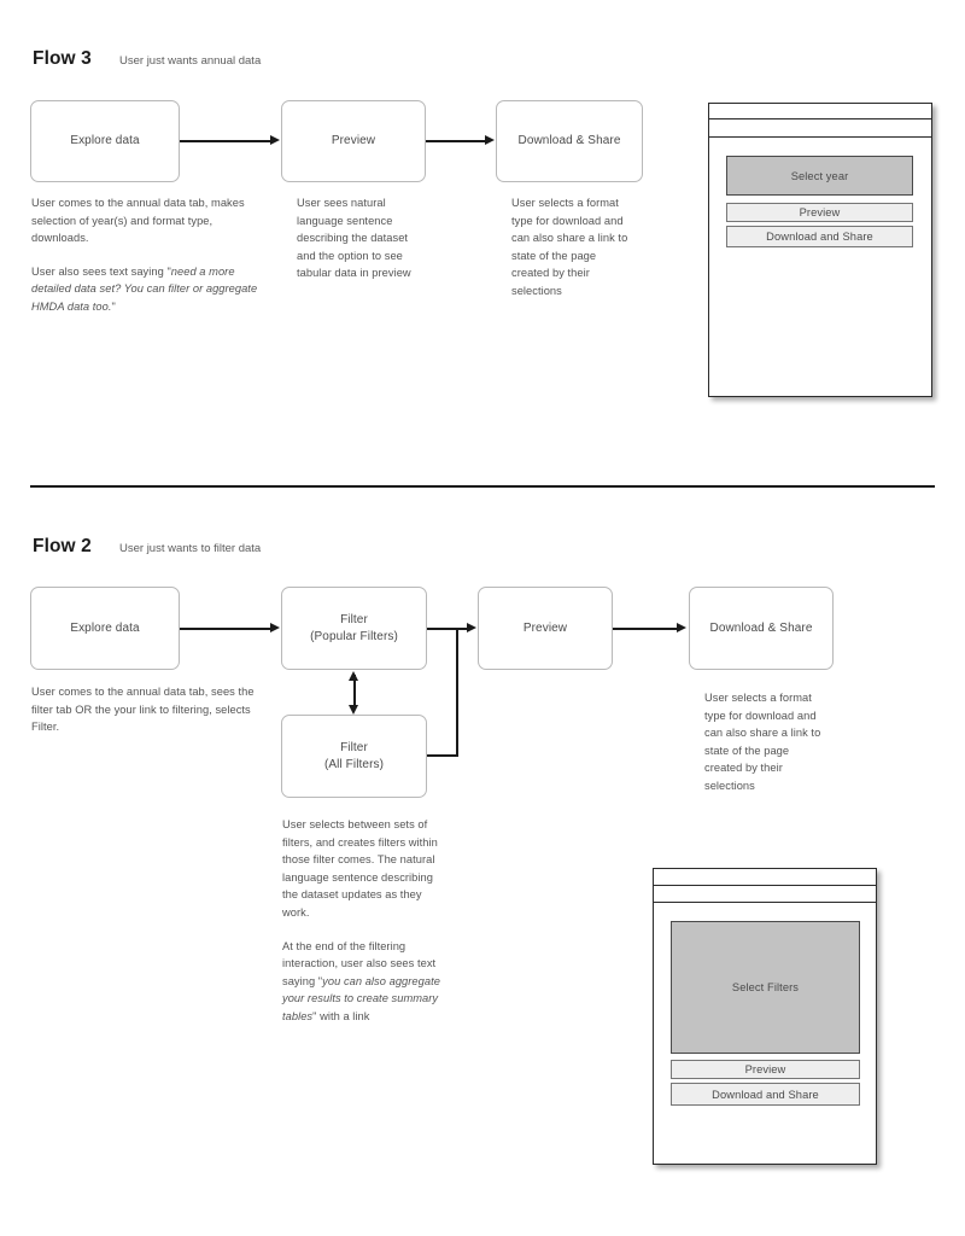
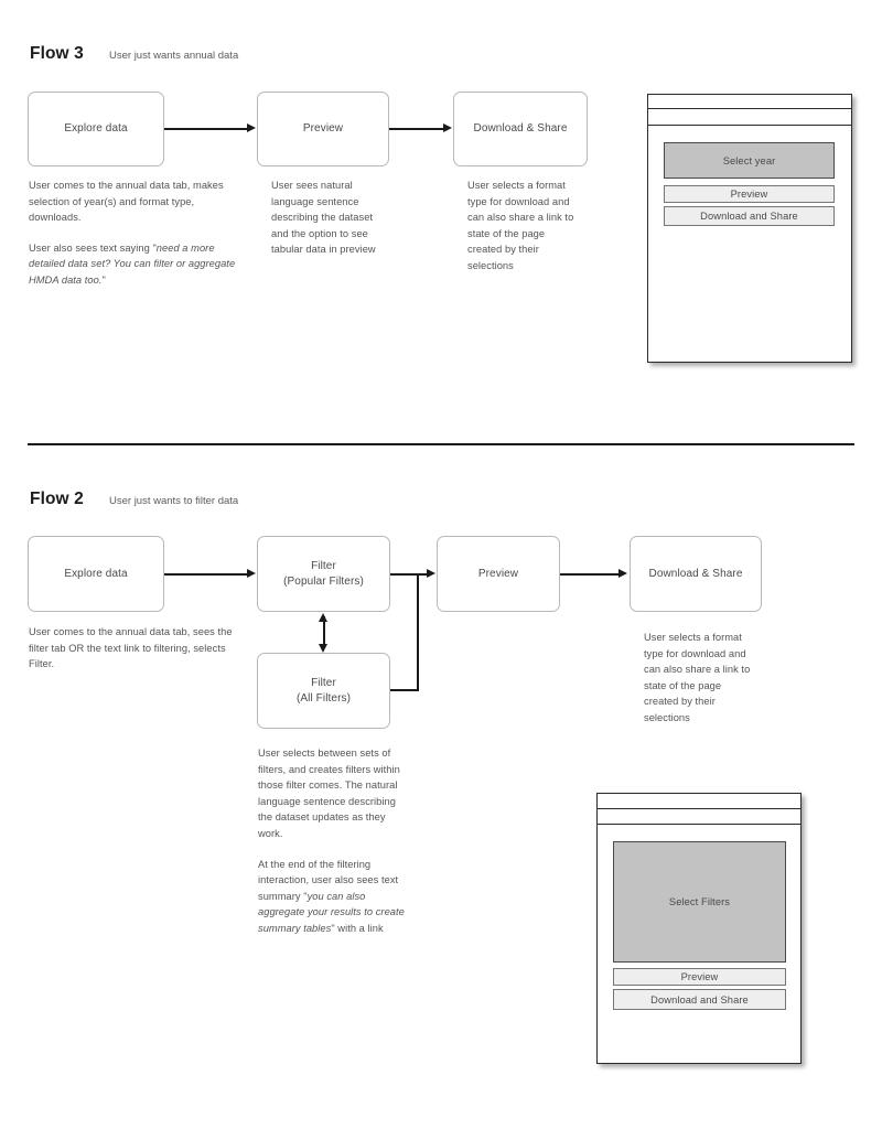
  Flow 3
  User just wants annual data
  Explore data
  Preview
  Download & Share
  User comes to the annual data tab, makes selection of year(s) and format type, downloads.
  User also sees text saying "need a more detailed data set? You can filter or aggregate HMDA data too."
  User sees natural language sentence describing the dataset and the option to see tabular data in preview
  User selects a format type for download and can also share a link to state of the page created by their selections
  Select year
  Preview
  Download and Share
  Flow 2
  User just wants to filter data
  Explore data
  Filter
  (Popular Filters)
  Filter
  (All Filters)
  Preview
  Download & Share
- User comes to the annual data tab, sees the filter tab OR the your link to filtering, selects Filter.
+ User comes to the annual data tab, sees the filter tab OR the text link to filtering, selects Filter.
  User selects between sets of filters, and creates filters within those filter comes. The natural language sentence describing the dataset updates as they work.
- At the end of the filtering interaction, user also sees text saying "you can also aggregate your results to create summary tables" with a link
+ At the end of the filtering interaction, user also sees text summary "you can also aggregate your results to create summary tables" with a link
  User selects a format type for download and can also share a link to state of the page created by their selections
  Select Filters
  Preview
  Download and Share
